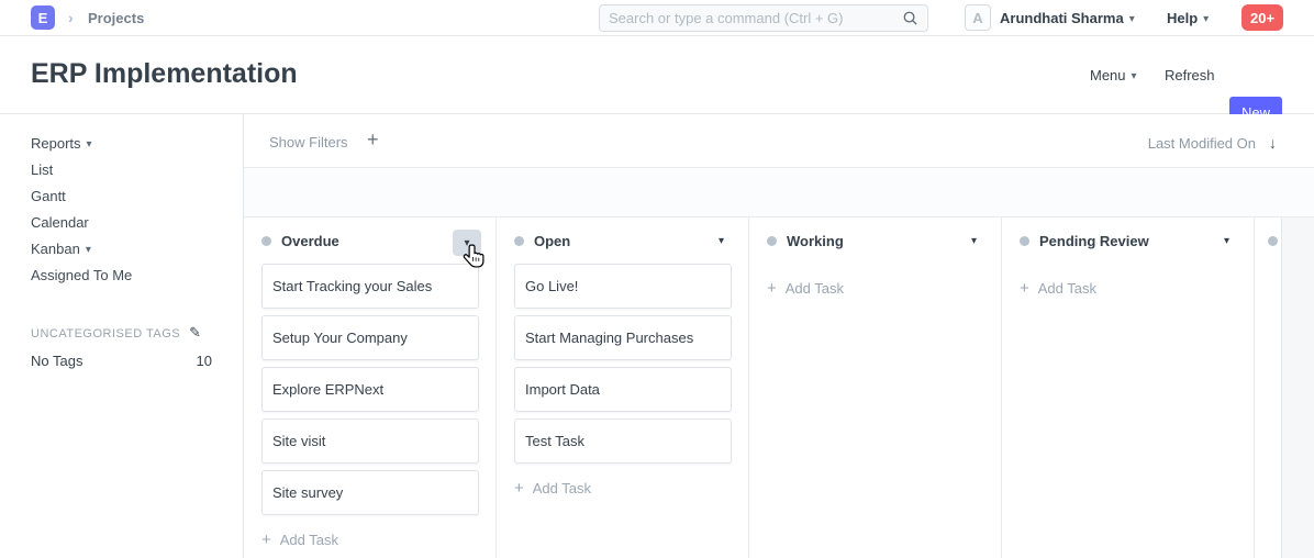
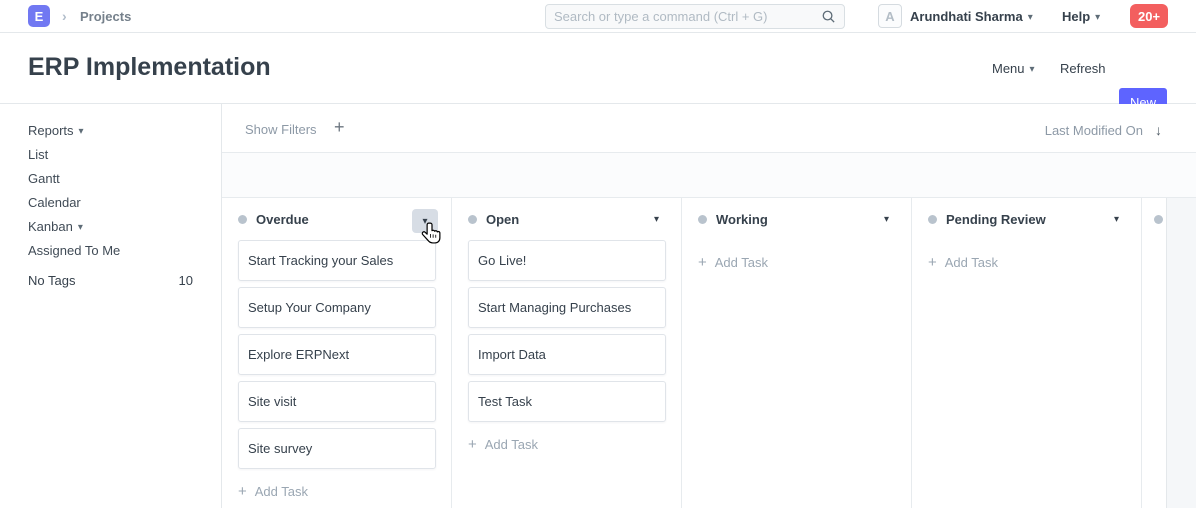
  E
  ›
  Projects
  Search or type a command (Ctrl + G)
  A
  Arundhati Sharma ▾
  Help ▾
  20+
  ERP Implementation
  Menu ▾
  Refresh
  New
  Reports ▾
  List
  Gantt
  Calendar
  Kanban ▾
  Assigned To Me
- UNCATEGORISED TAGS ✎
  No Tags
  10
  Show Filters
  +
  Last Modified On ↓
  Overdue
  ▾
  Start Tracking your Sales
  Setup Your Company
  Explore ERPNext
  Site visit
  Site survey
  +
  Add Task
  Open
  ▾
  Go Live!
  Start Managing Purchases
  Import Data
  Test Task
  +
  Add Task
  Working
  ▾
  +
  Add Task
  Pending Review
  ▾
  +
  Add Task
